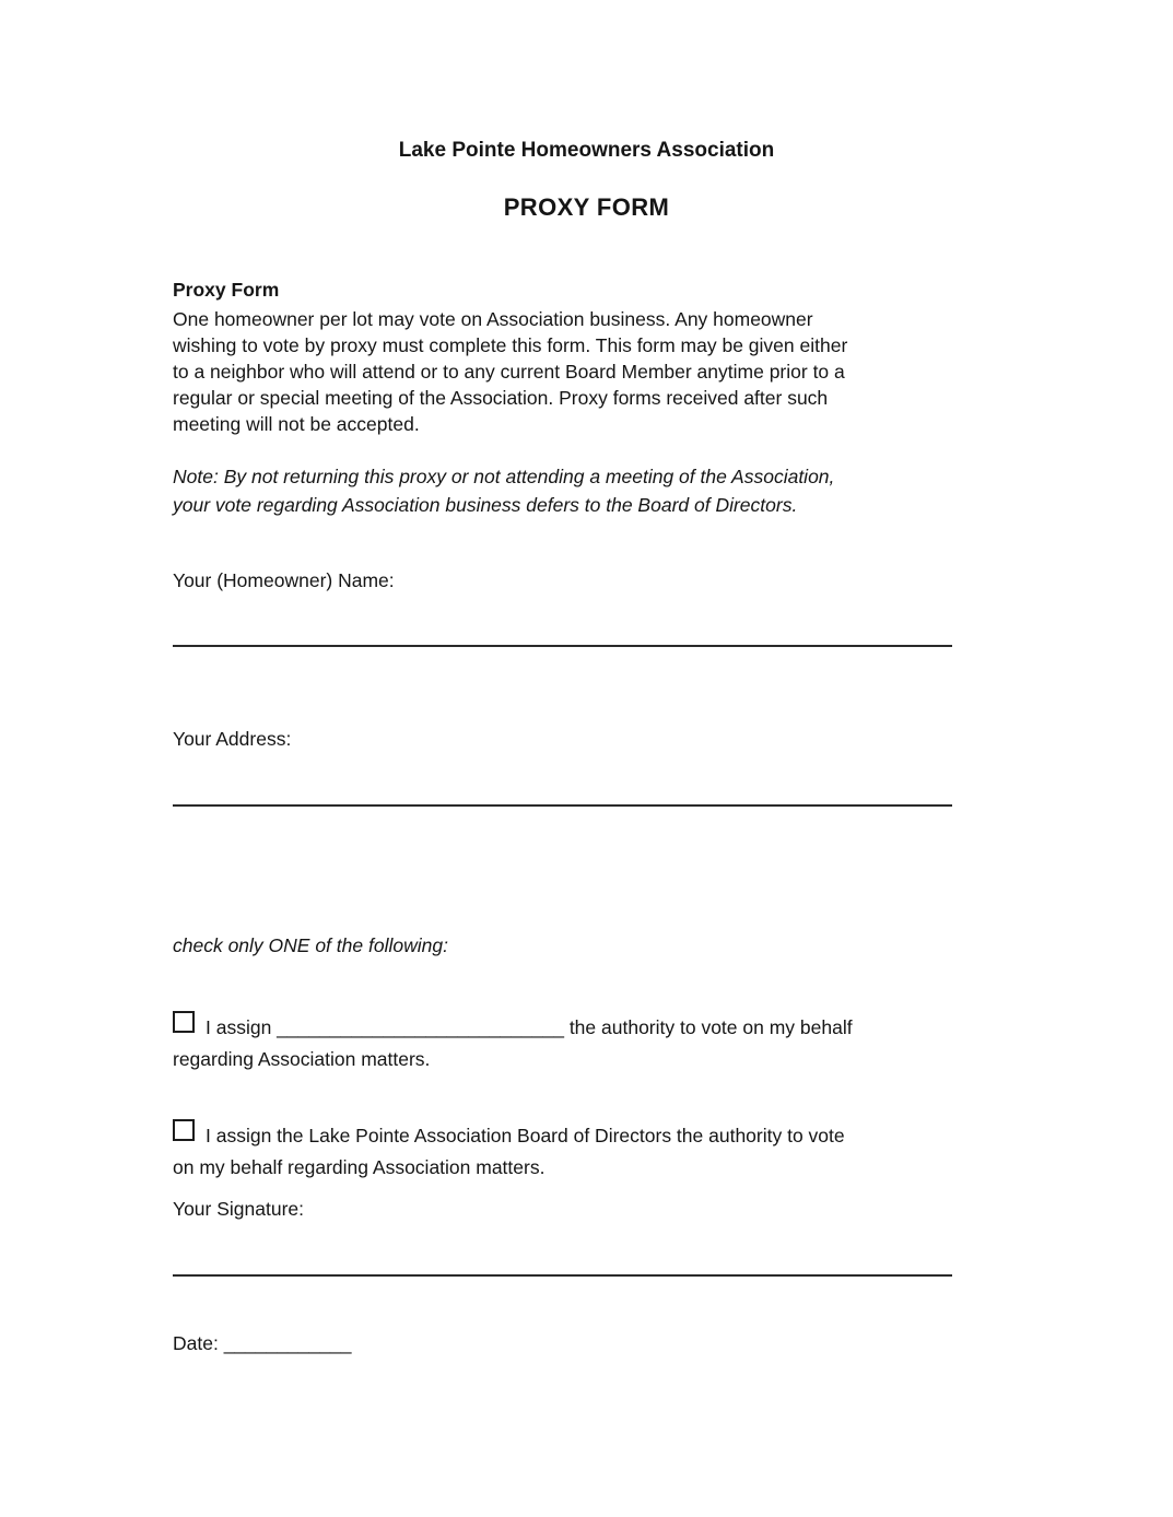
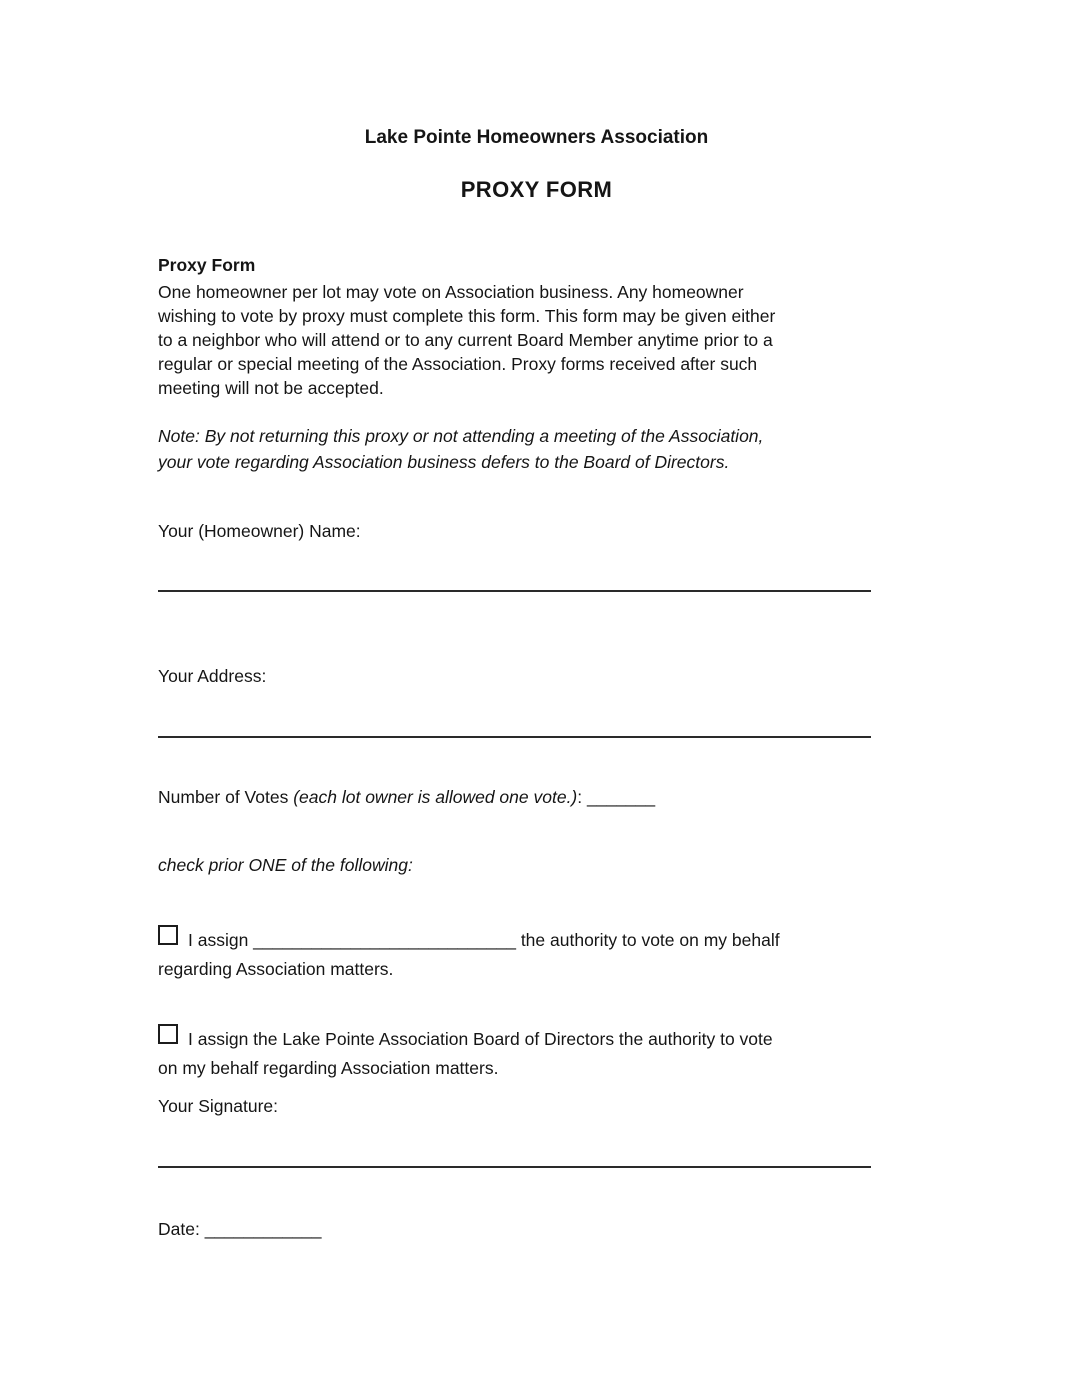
  Lake Pointe Homeowners Association
  PROXY FORM
  Proxy Form
  One homeowner per lot may vote on Association business. Any homeowner
  wishing to vote by proxy must complete this form. This form may be given either
  to a neighbor who will attend or to any current Board Member anytime prior to a
  regular or special meeting of the Association. Proxy forms received after such
  meeting will not be accepted.
  Note: By not returning this proxy or not attending a meeting of the Association,
  your vote regarding Association business defers to the Board of Directors.
  Your (Homeowner) Name:
  Your Address:
+ Number of Votes (each lot owner is allowed one vote.): _______
- check only ONE of the following:
+ check prior ONE of the following:
  I assign ___________________________ the authority to vote on my behalf
  regarding Association matters.
  I assign the Lake Pointe Association Board of Directors the authority to vote
  on my behalf regarding Association matters.
  Your Signature:
  Date: ____________
